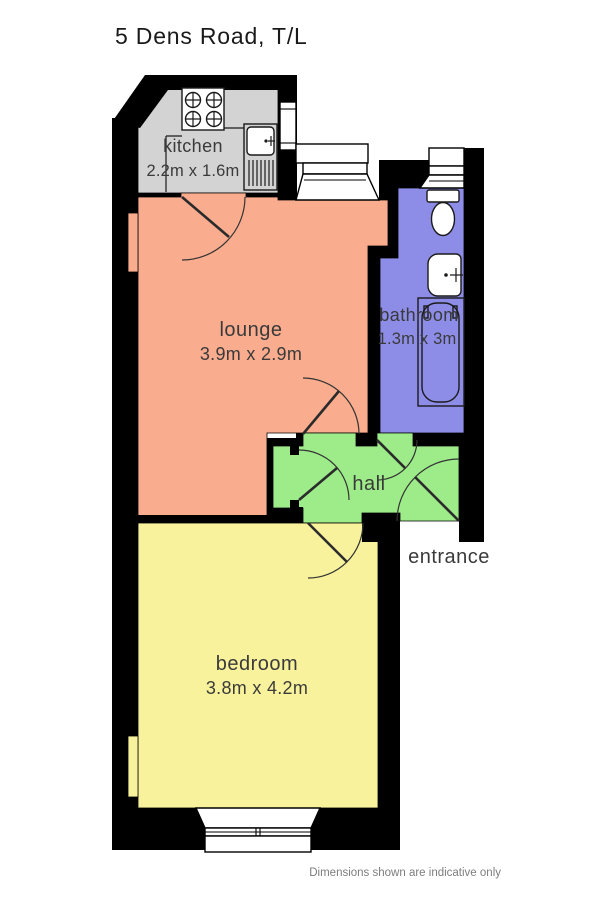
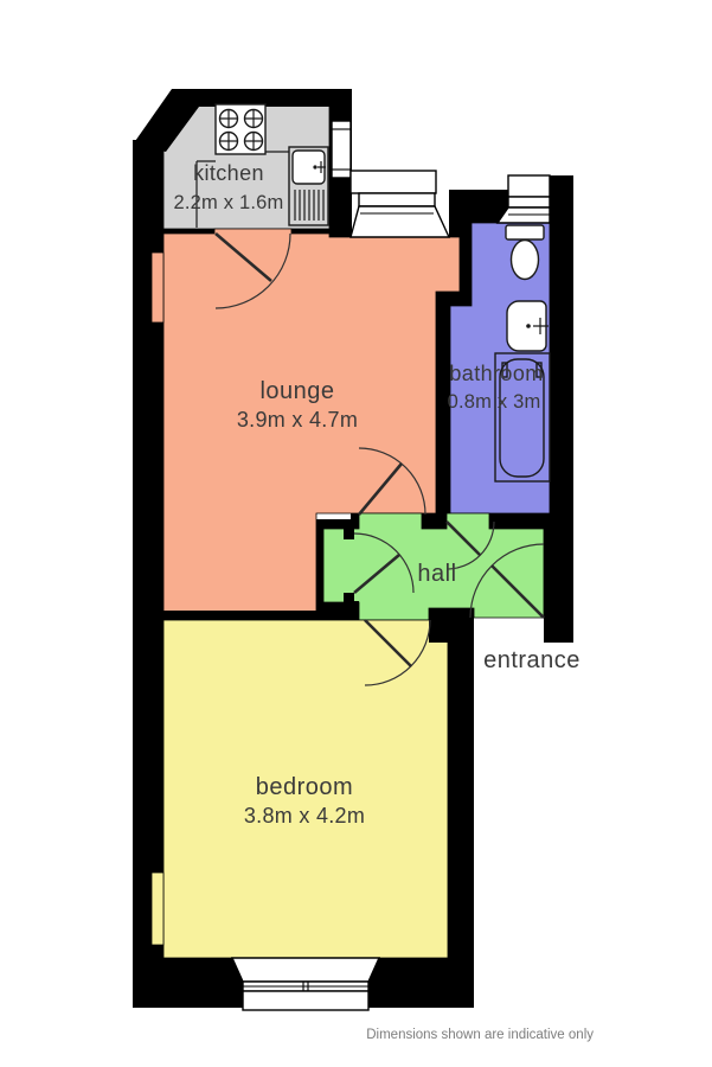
  kitchen
  2.2m x 1.6m
  lounge
- 3.9m x 2.9m
+ 3.9m x 4.7m
  bathroom
- 1.3m x 3m
+ 0.8m x 3m
  hall
  bedroom
  3.8m x 4.2m
  entrance
- 5 Dens Road, T/L
  Dimensions shown are indicative only
